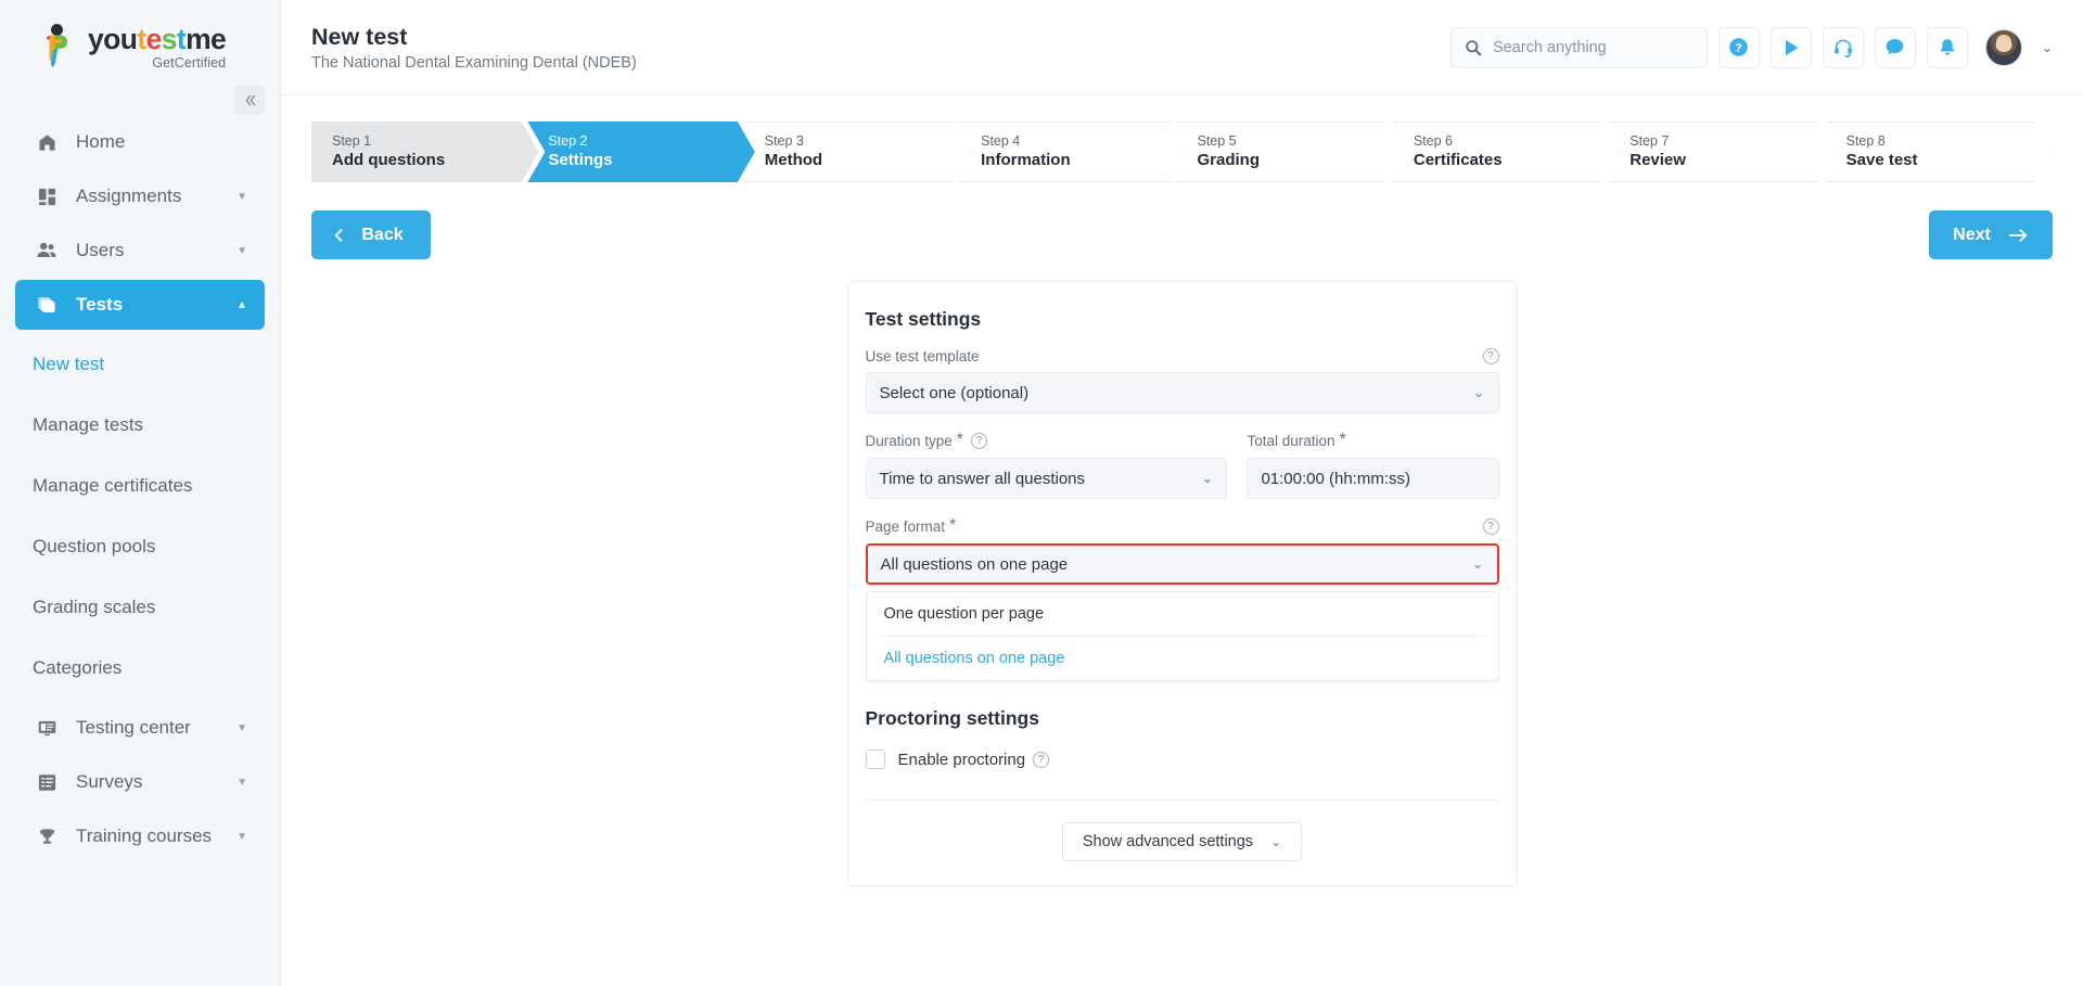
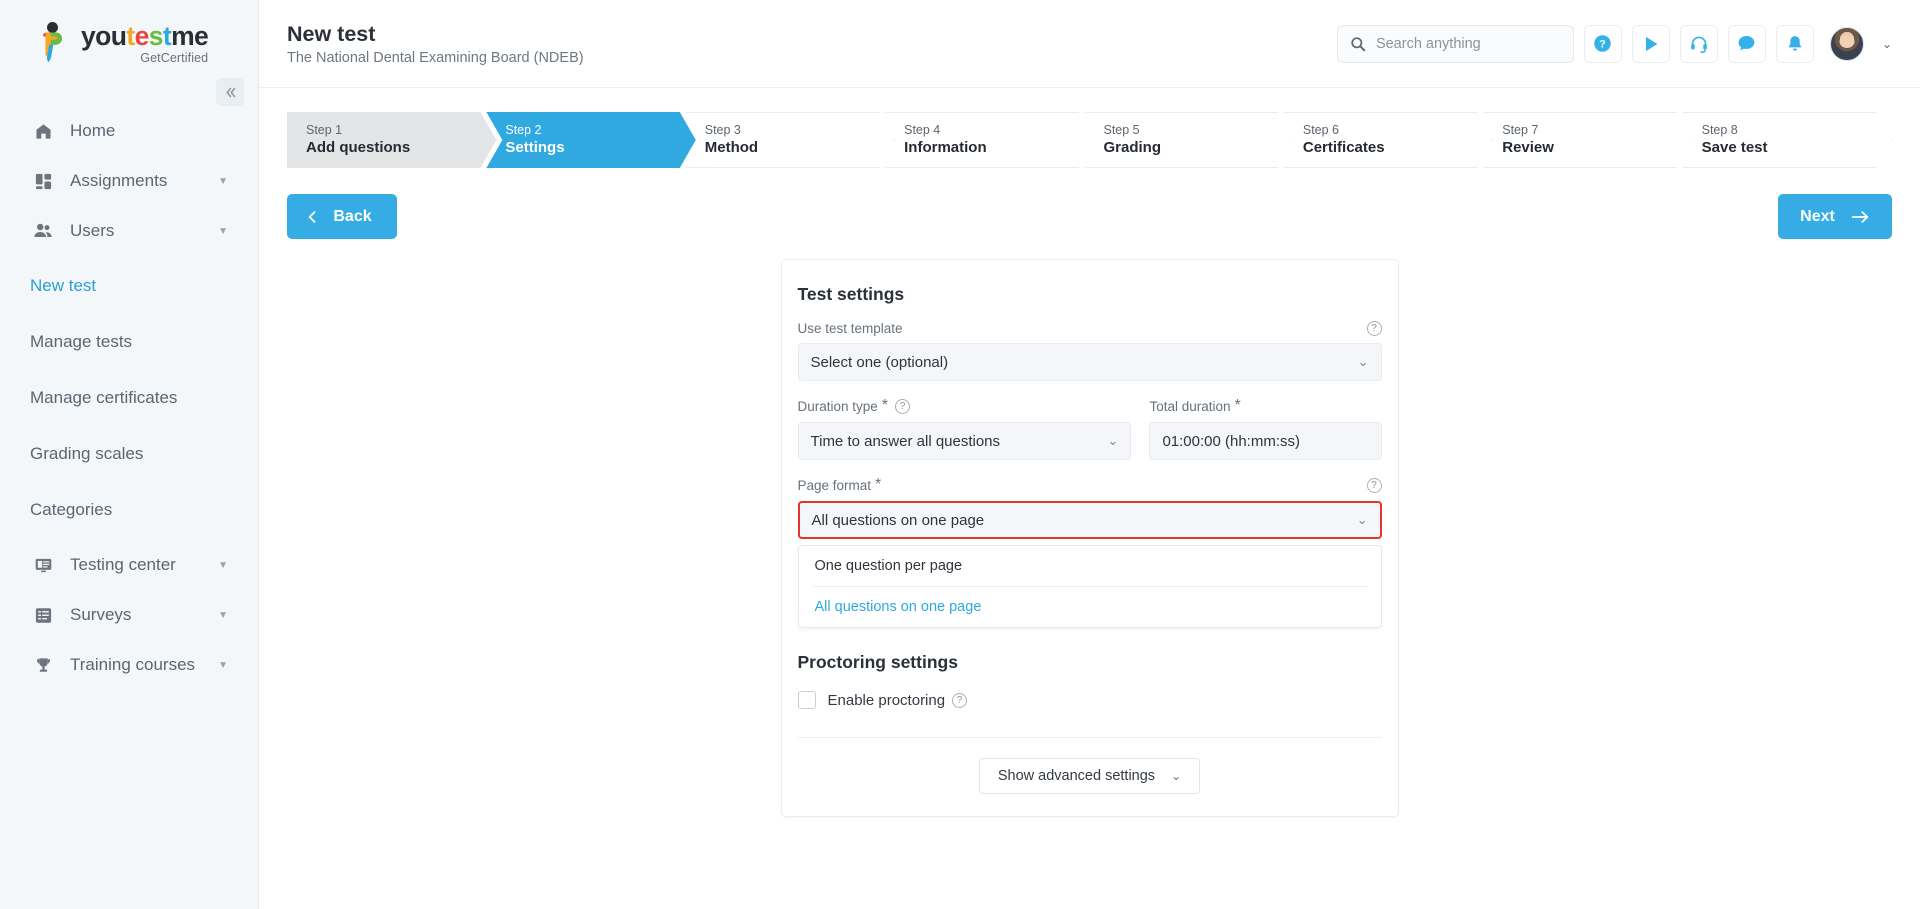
  youtestme
  GetCertified
  Home
  Assignments
  ▼
  Users
  ▼
- Tests
- ▲
  New test
  Manage tests
  Manage certificates
- Question pools
  Grading scales
  Categories
  Testing center
  ▼
  Surveys
  ▼
  Training courses
  ▼
  New test
- The National Dental Examining Dental (NDEB)
+ The National Dental Examining Board (NDEB)
  Search anything
  ?
  ⌄
  Step 1
  Add questions
  Step 2
  Settings
  Step 3
  Method
  Step 4
  Information
  Step 5
  Grading
  Step 6
  Certificates
  Step 7
  Review
  Step 8
  Save test
  Back
  Next
  Test settings
  Use test template
  ?
  Select one (optional)
  ⌄
  Duration type
  *
  ?
  Time to answer all questions
  ⌄
  Total duration
  *
  01:00:00 (hh:mm:ss)
  Page format
  *
  ?
  All questions on one page
  ⌄
  One question per page
  All questions on one page
  Proctoring settings
  Enable proctoring
  ?
  Show advanced settings
  ⌄
